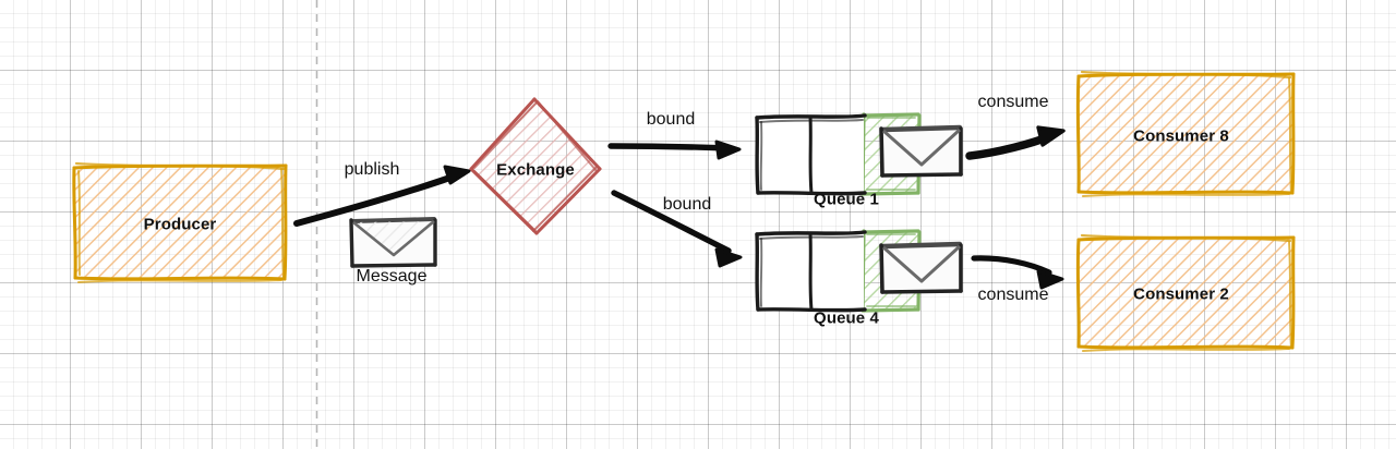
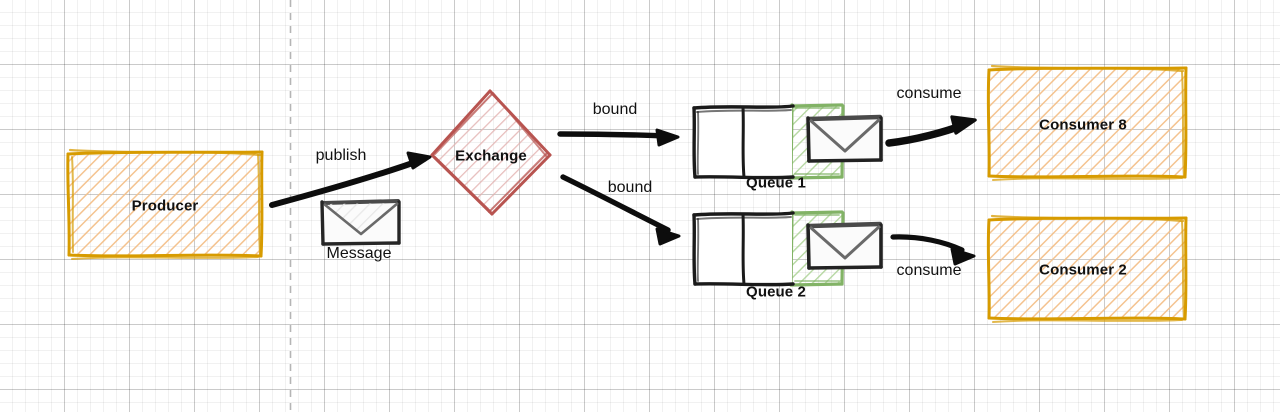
  Producer
  Message
  Exchange
  Queue 1
- Queue 4
+ Queue 2
  Consumer 8
  Consumer 2
  publish
  bound
  bound
  consume
  consume
